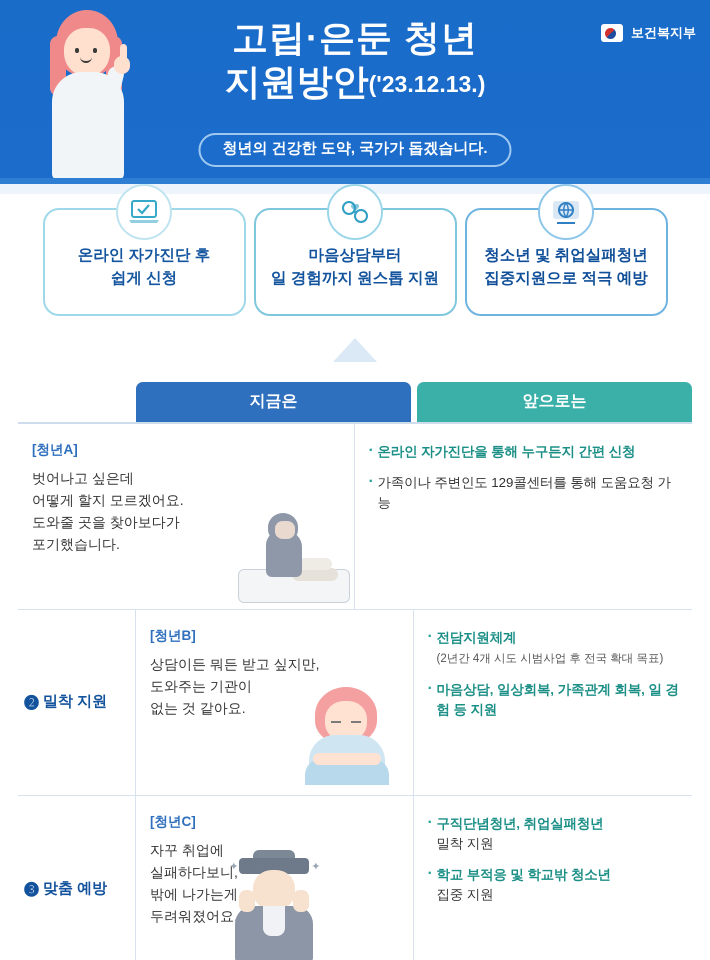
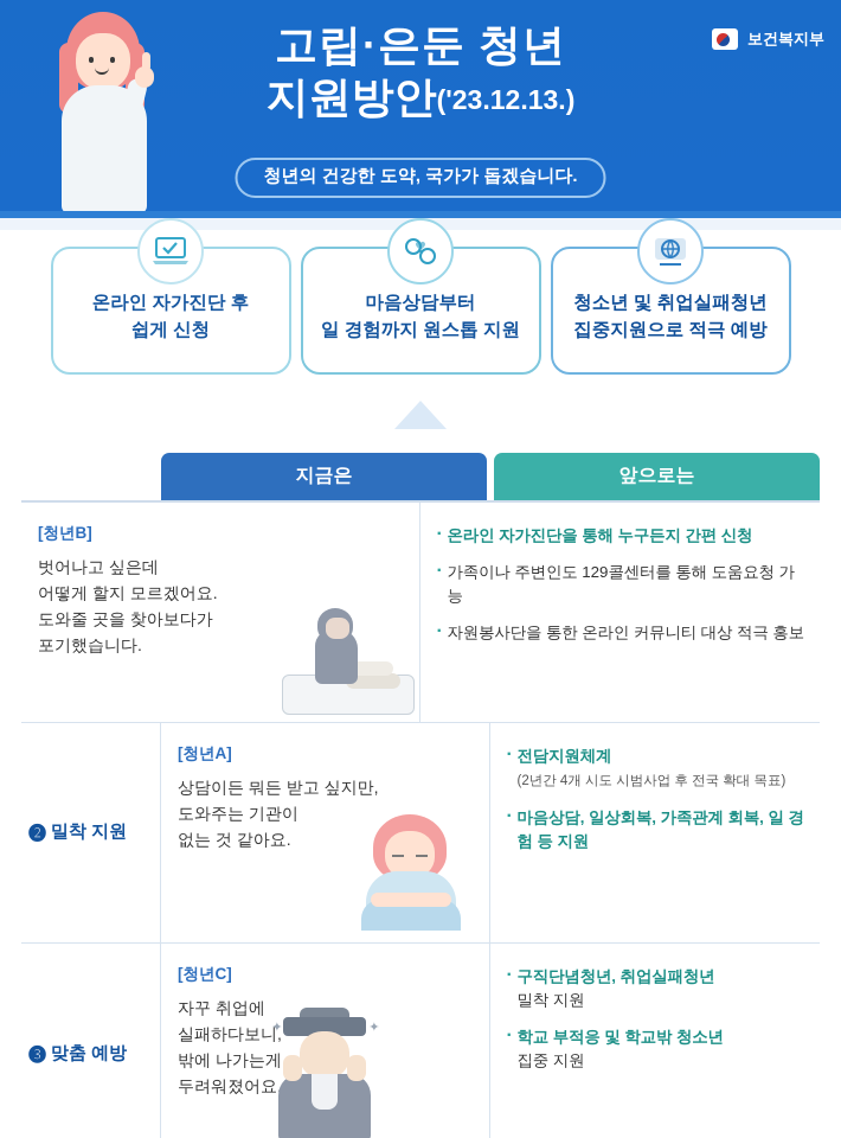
  고립·은둔 청년
  지원방안('23.12.13.)
  청년의 건강한 도약, 국가가 돕겠습니다.
  보건복지부
  온라인 자가진단 후
  쉽게 신청
  마음상담부터
  일 경험까지 원스톱 지원
  청소년 및 취업실패청년
  집중지원으로 적극 예방
  지금은
  앞으로는
- [청년A]
+ [청년B]
  벗어나고 싶은데
  어떻게 할지 모르겠어요.
  도와줄 곳을 찾아보다가
  포기했습니다.
  온라인 자가진단을 통해 누구든지 간편 신청
  가족이나 주변인도 129콜센터를 통해 도움요청 가능
+ 자원봉사단을 통한 온라인 커뮤니티 대상 적극 홍보
  ❷
  밀착 지원
- [청년B]
+ [청년A]
  상담이든 뭐든 받고 싶지만,
  도와주는 기관이
  없는 것 같아요.
  전담지원체계
  (2년간 4개 시도 시범사업 후 전국 확대 목표)
  마음상담, 일상회복, 가족관계 회복, 일 경험 등 지원
  ❸
  맞춤 예방
  [청년C]
  자꾸 취업에
  실패하다보니,
  밖에 나가는게
  두려워졌어요
  ✦
  ✦
  구직단념청년, 취업실패청년
  밀착 지원
  학교 부적응 및 학교밖 청소년
  집중 지원
